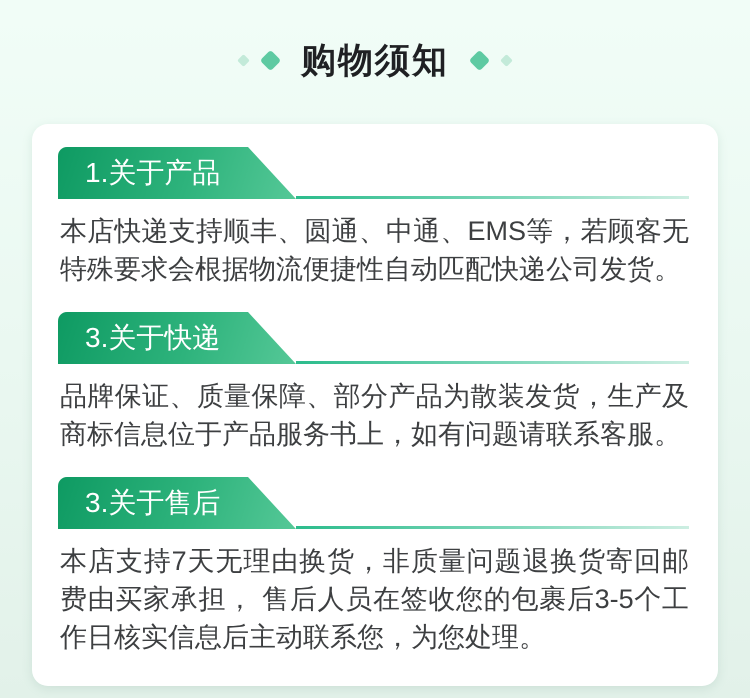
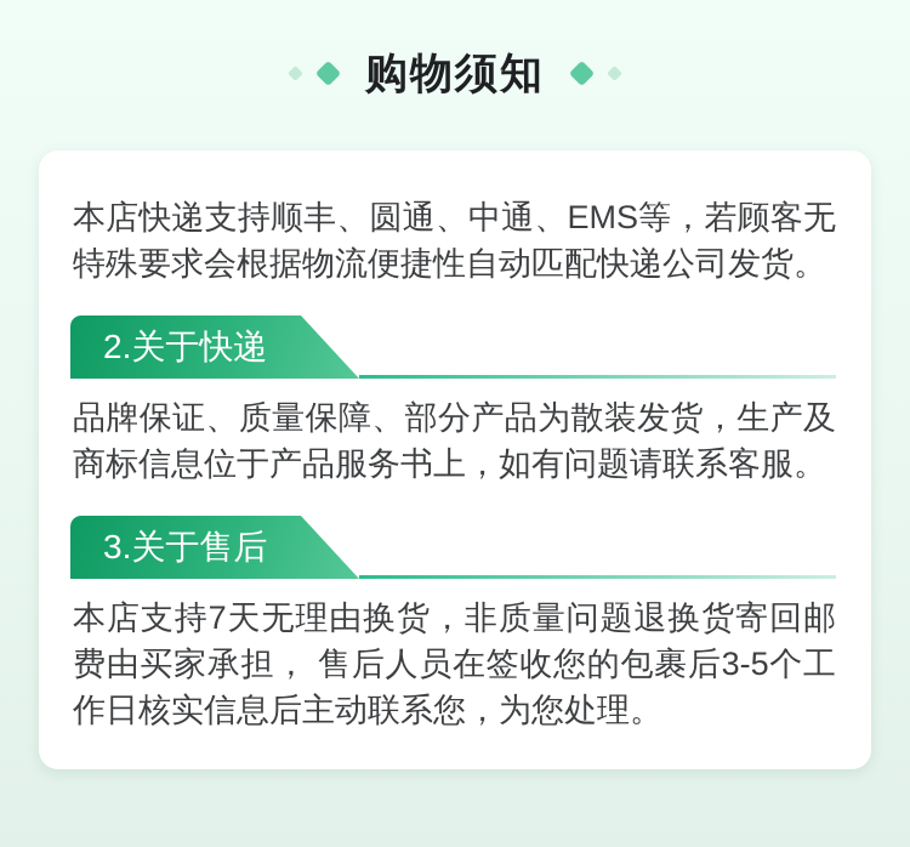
  购物须知
- 1.关于产品
  本店快递支持顺丰、圆通、中通、EMS等，若顾客无特殊要求会根据物流便捷性自动匹配快递公司发货。
- 3.关于快递
+ 2.关于快递
  品牌保证、质量保障、部分产品为散装发货，生产及商标信息位于产品服务书上，如有问题请联系客服。
  3.关于售后
  本店支持7天无理由换货，非质量问题退换货寄回邮费由买家承担， 售后人员在签收您的包裹后3-5个工作日核实信息后主动联系您，为您处理。
